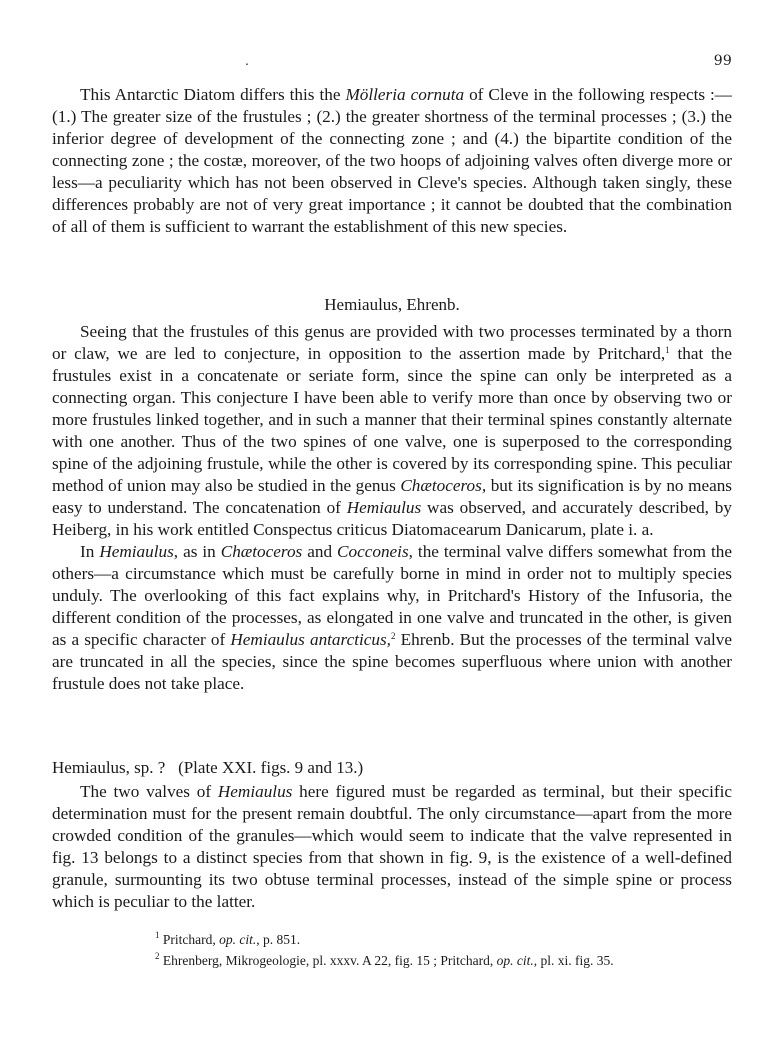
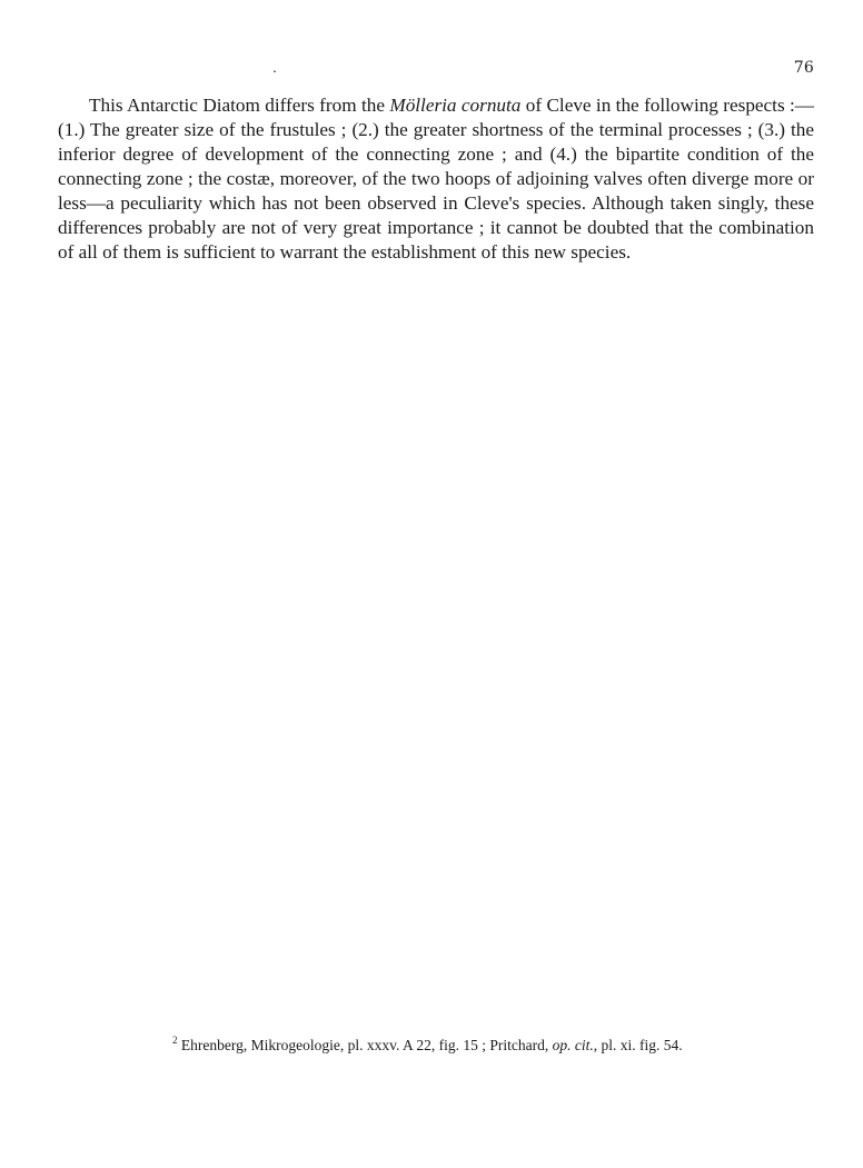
  .
- 99
+ 76
- This Antarctic Diatom differs this the Mölleria cornuta of Cleve in the following respects :—(1.) The greater size of the frustules ; (2.) the greater shortness of the terminal processes ; (3.) the inferior degree of development of the connecting zone ; and (4.) the bipartite condition of the connecting zone ; the costæ, moreover, of the two hoops of adjoining valves often diverge more or less—a peculiarity which has not been observed in Cleve's species. Although taken singly, these differences probably are not of very great importance ; it cannot be doubted that the combination of all of them is sufficient to warrant the establishment of this new species.
+ This Antarctic Diatom differs from the Mölleria cornuta of Cleve in the following respects :—(1.) The greater size of the frustules ; (2.) the greater shortness of the terminal processes ; (3.) the inferior degree of development of the connecting zone ; and (4.) the bipartite condition of the connecting zone ; the costæ, moreover, of the two hoops of adjoining valves often diverge more or less—a peculiarity which has not been observed in Cleve's species. Although taken singly, these differences probably are not of very great importance ; it cannot be doubted that the combination of all of them is sufficient to warrant the establishment of this new species.
- Hemiaulus, Ehrenb.
- Seeing that the frustules of this genus are provided with two processes terminated by a thorn or claw, we are led to conjecture, in opposition to the assertion made by Pritchard,1 that the frustules exist in a concatenate or seriate form, since the spine can only be interpreted as a connecting organ. This conjecture I have been able to verify more than once by observing two or more frustules linked together, and in such a manner that their terminal spines constantly alternate with one another. Thus of the two spines of one valve, one is superposed to the corresponding spine of the adjoining frustule, while the other is covered by its corresponding spine. This peculiar method of union may also be studied in the genus Chætoceros, but its signification is by no means easy to understand. The concatenation of Hemiaulus was observed, and accurately described, by Heiberg, in his work entitled Conspectus criticus Diatomacearum Danicarum, plate i. a.
- In Hemiaulus, as in Chætoceros and Cocconeis, the terminal valve differs somewhat from the others—a circumstance which must be carefully borne in mind in order not to multiply species unduly. The overlooking of this fact explains why, in Pritchard's History of the Infusoria, the different condition of the processes, as elongated in one valve and truncated in the other, is given as a specific character of Hemiaulus antarcticus,2 Ehrenb. But the processes of the terminal valve are truncated in all the species, since the spine becomes superfluous where union with another frustule does not take place.
- Hemiaulus, sp. ? (Plate XXI. figs. 9 and 13.)
- The two valves of Hemiaulus here figured must be regarded as terminal, but their specific determination must for the present remain doubtful. The only circumstance—apart from the more crowded condition of the granules—which would seem to indicate that the valve represented in fig. 13 belongs to a distinct species from that shown in fig. 9, is the existence of a well-defined granule, surmounting its two obtuse terminal processes, instead of the simple spine or process which is peculiar to the latter.
- 1 Pritchard, op. cit., p. 851.
- 2 Ehrenberg, Mikrogeologie, pl. xxxv. A 22, fig. 15 ; Pritchard, op. cit., pl. xi. fig. 35.
+ 2 Ehrenberg, Mikrogeologie, pl. xxxv. A 22, fig. 15 ; Pritchard, op. cit., pl. xi. fig. 54.
